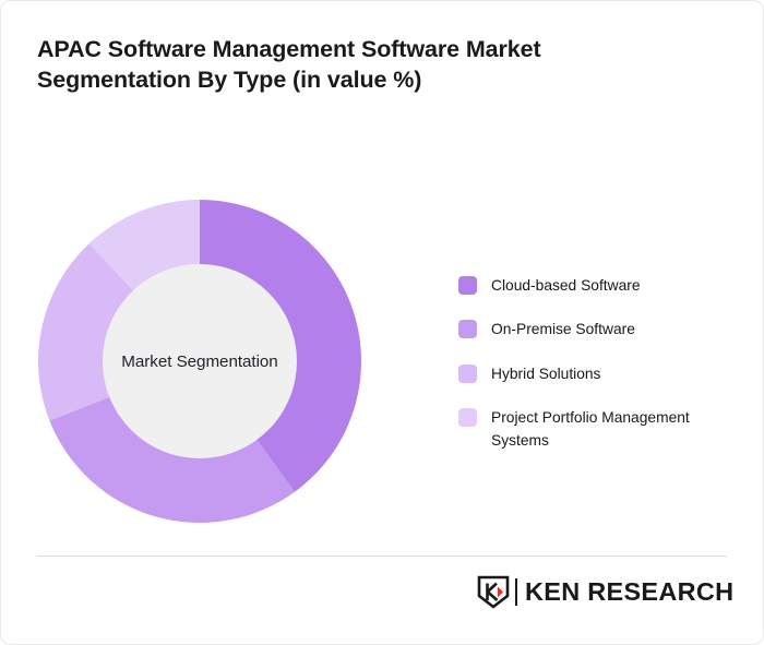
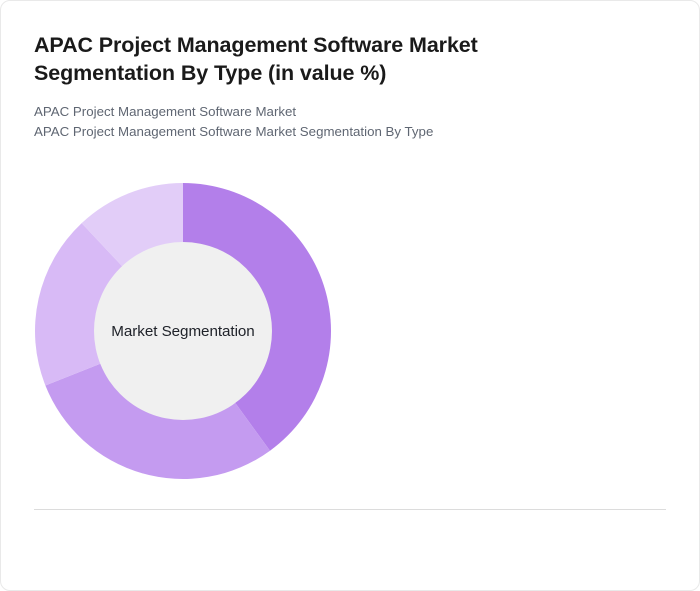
- APAC Software Management Software Market Segmentation By Type (in value %)
+ APAC Project Management Software Market Segmentation By Type (in value %)
+ APAC Project Management Software Market
+ APAC Project Management Software Market Segmentation By Type
  Market Segmentation
- Cloud-based Software
- On-Premise Software
- Hybrid Solutions
- Project Portfolio Management Systems
- KEN RESEARCH
